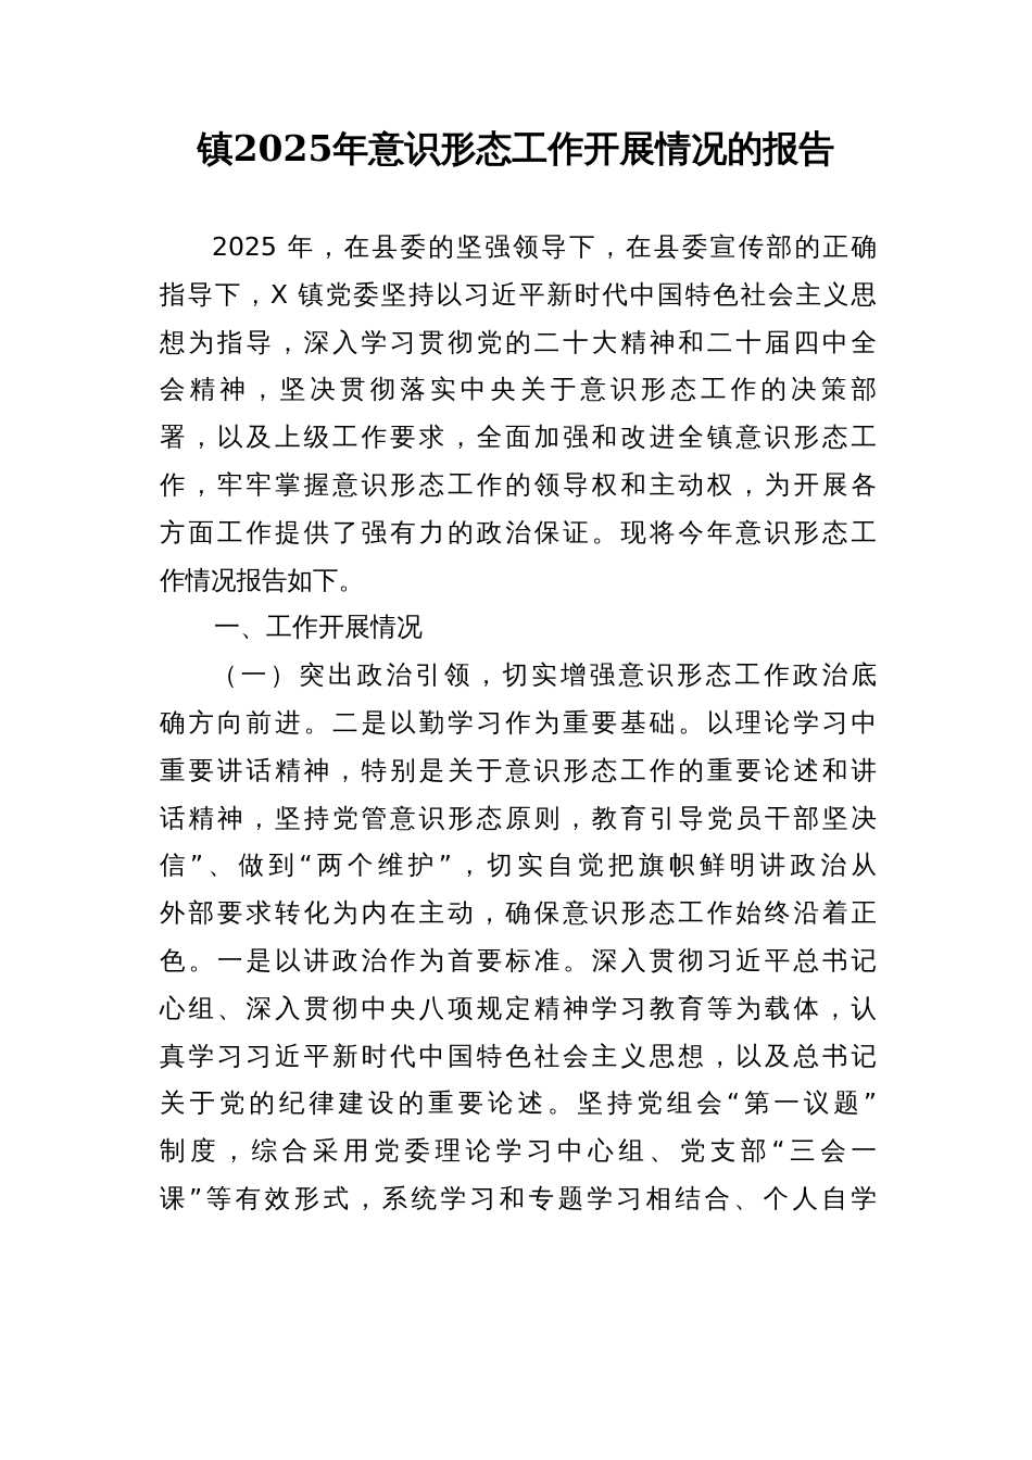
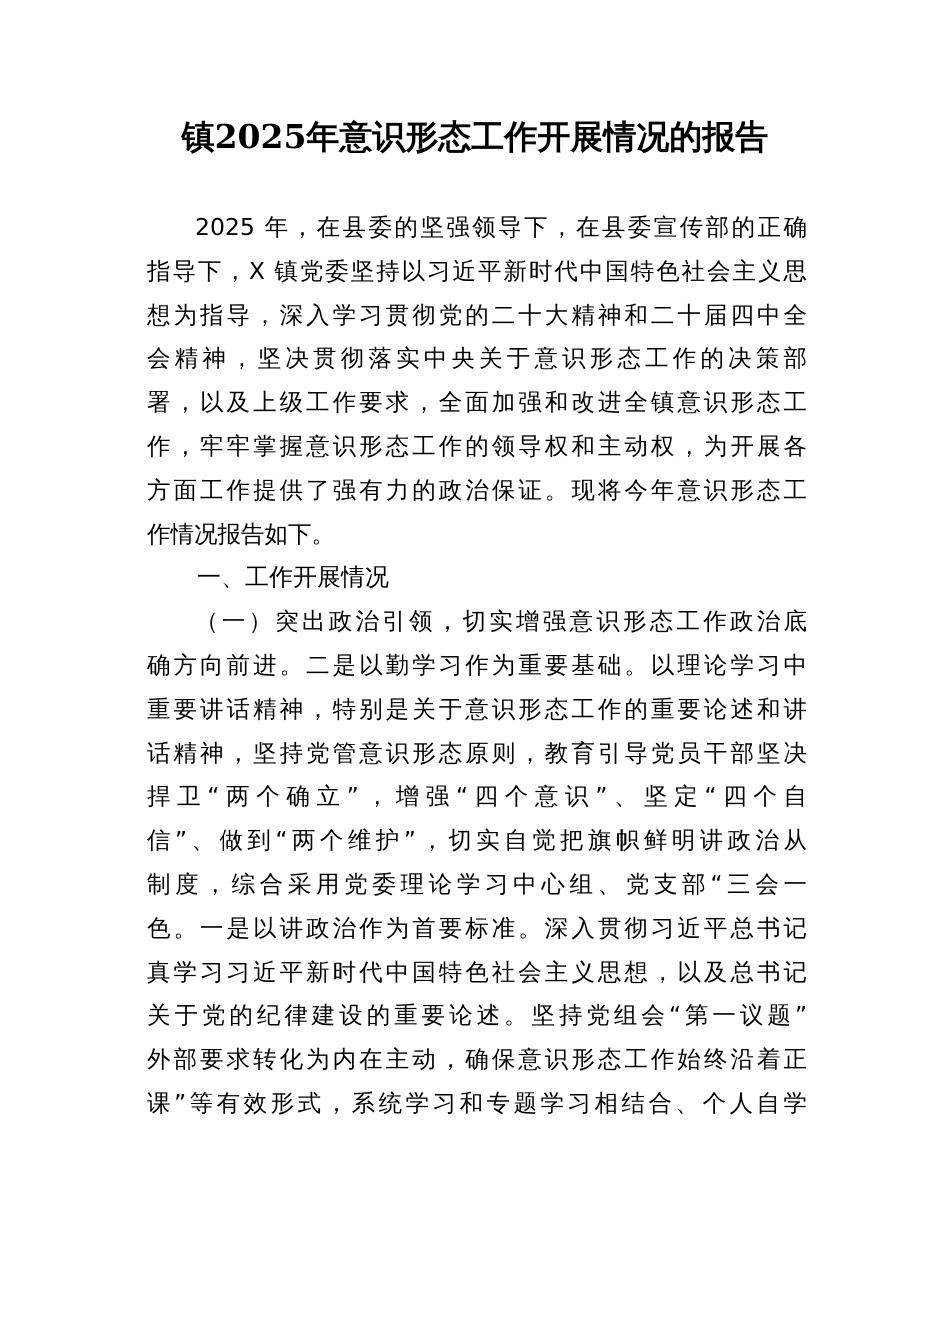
  镇2025年意识形态工作开展情况的报告
  2025 年，在县委的坚强领导下，在县委宣传部的正确
  指导下，X 镇党委坚持以习近平新时代中国特色社会主义思
  想为指导，深入学习贯彻党的二十大精神和二十届四中全
  会精神，坚决贯彻落实中央关于意识形态工作的决策部
  署，以及上级工作要求，全面加强和改进全镇意识形态工
  作，牢牢掌握意识形态工作的领导权和主动权，为开展各
  方面工作提供了强有力的政治保证。现将今年意识形态工
  作情况报告如下。
  一、工作开展情况
  （一）突出政治引领，切实增强意识形态工作政治底
  确方向前进。二是以勤学习作为重要基础。以理论学习中
  重要讲话精神，特别是关于意识形态工作的重要论述和讲
  话精神，坚持党管意识形态原则，教育引导党员干部坚决
+ 捍卫“两个确立”，增强“四个意识”、坚定“四个自
  信”、做到“两个维护”，切实自觉把旗帜鲜明讲政治从
- 外部要求转化为内在主动，确保意识形态工作始终沿着正
+ 制度，综合采用党委理论学习中心组、党支部“三会一
  色。一是以讲政治作为首要标准。深入贯彻习近平总书记
- 心组、深入贯彻中央八项规定精神学习教育等为载体，认
  真学习习近平新时代中国特色社会主义思想，以及总书记
  关于党的纪律建设的重要论述。坚持党组会“第一议题”
- 制度，综合采用党委理论学习中心组、党支部“三会一
+ 外部要求转化为内在主动，确保意识形态工作始终沿着正
  课”等有效形式，系统学习和专题学习相结合、个人自学
